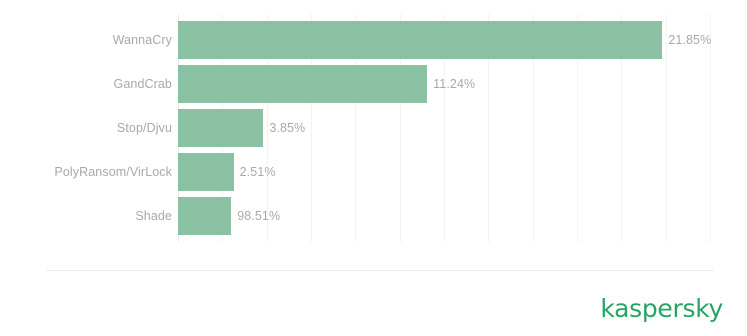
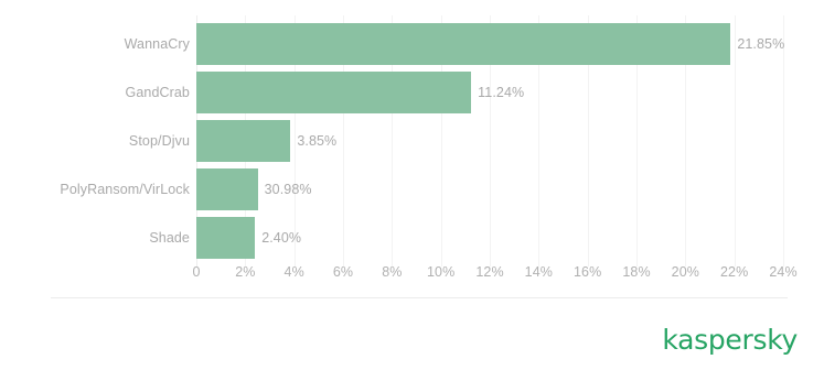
  WannaCry
  21.85%
  GandCrab
  11.24%
  Stop/Djvu
  3.85%
  PolyRansom/VirLock
- 2.51%
+ 30.98%
  Shade
- 98.51%
+ 2.40%
+ 0
+ 2%
+ 4%
+ 6%
+ 8%
+ 10%
+ 12%
+ 14%
+ 16%
+ 18%
+ 20%
+ 22%
+ 24%
  kaspersky
